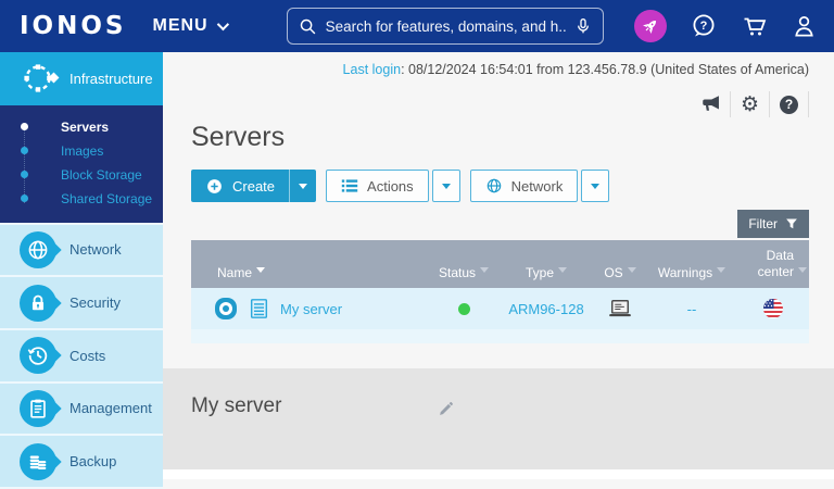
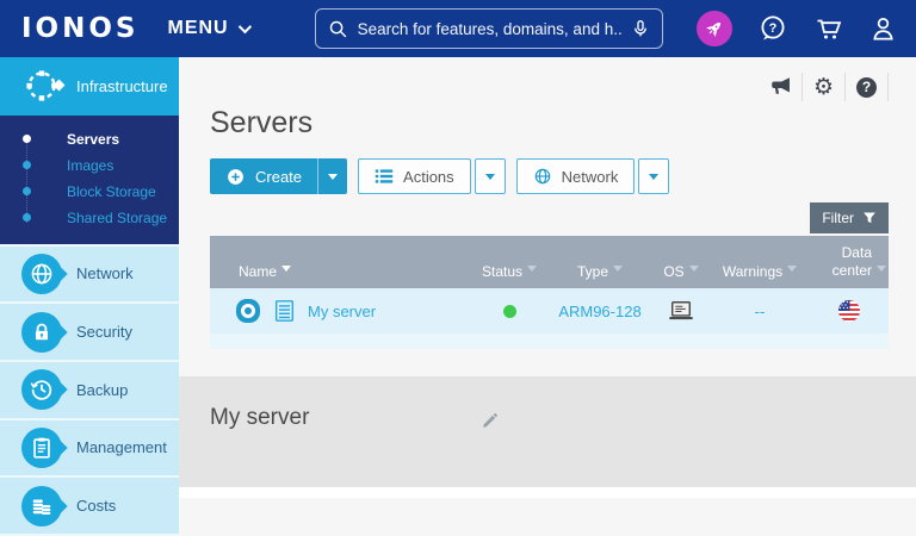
  IONOS
  MENU
  Search for features, domains, and h..
  ?
  Infrastructure
  Servers
  Images
  Block Storage
  Shared Storage
  Network
  Security
- Costs
+ Backup
  Management
- Backup
+ Costs
- Last login: 08/12/2024 16:54:01 from 123.456.78.9 (United States of America)
  ⚙
  ?
  Servers
  Create
  Actions
  Network
  Filter
  Name
  Status
  Type
  OS
  Warnings
  Data center
  My server
  ARM96-128
  --
  My server
